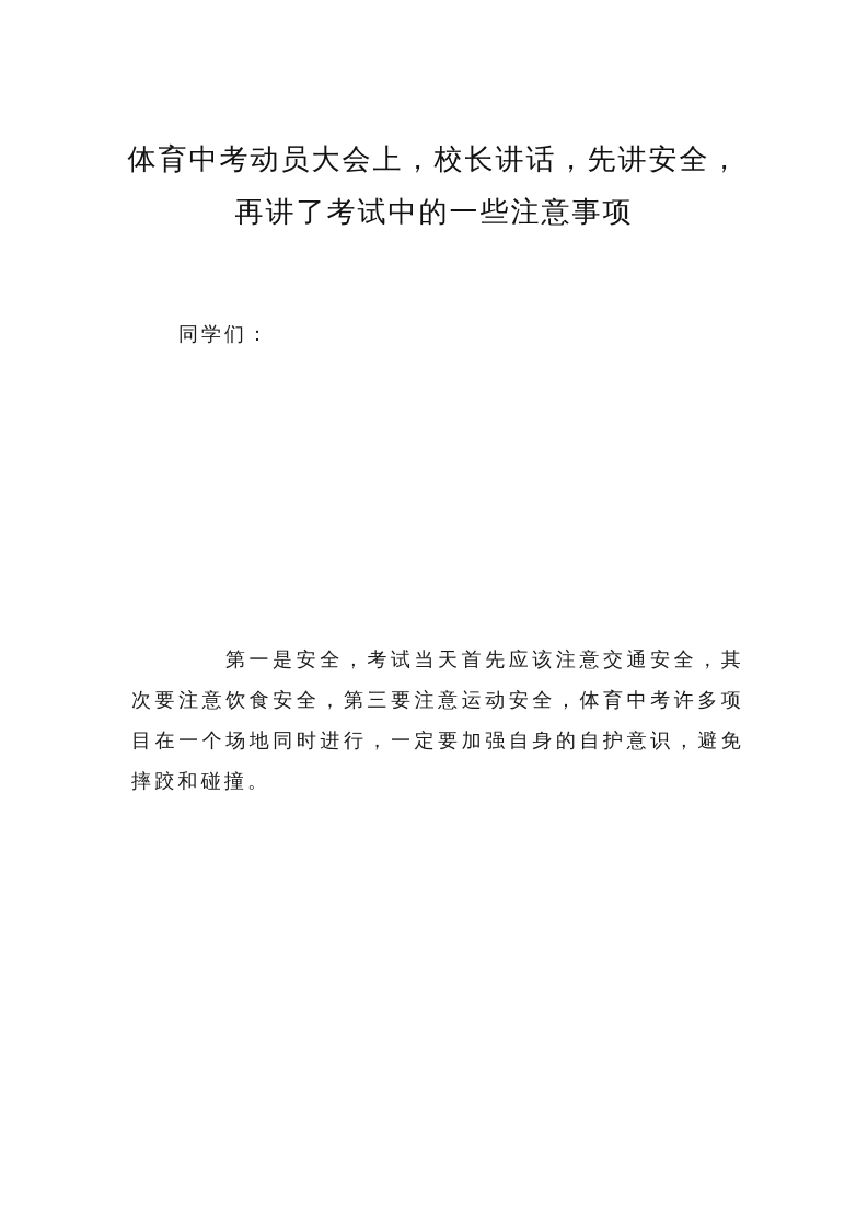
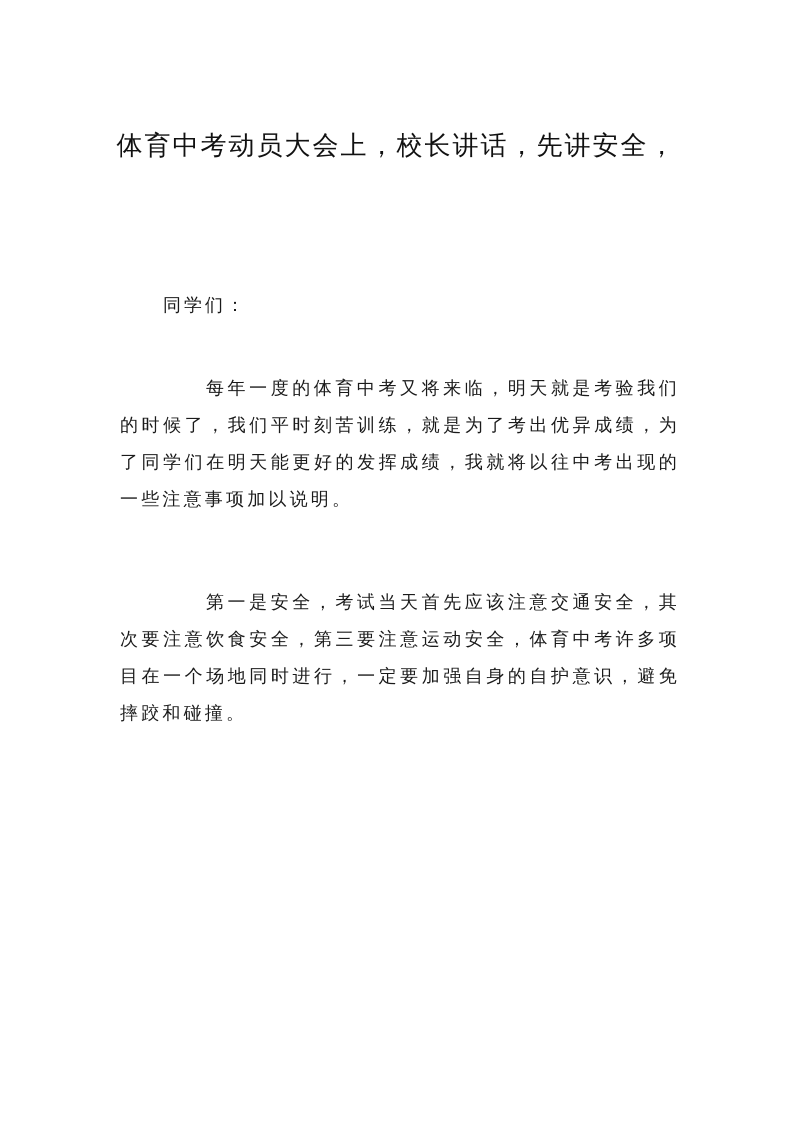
  体育中考动员大会上，校长讲话，先讲安全，
- 再讲了考试中的一些注意事项
  同学们：
+ 每年一度的体育中考又将来临，明天就是考验我们的时候了，我们平时刻苦训练，就是为了考出优异成绩，为了同学们在明天能更好的发挥成绩，我就将以往中考出现的一些注意事项加以说明。
  第一是安全，考试当天首先应该注意交通安全，其次要注意饮食安全，第三要注意运动安全，体育中考许多项目在一个场地同时进行，一定要加强自身的自护意识，避免摔跤和碰撞。
